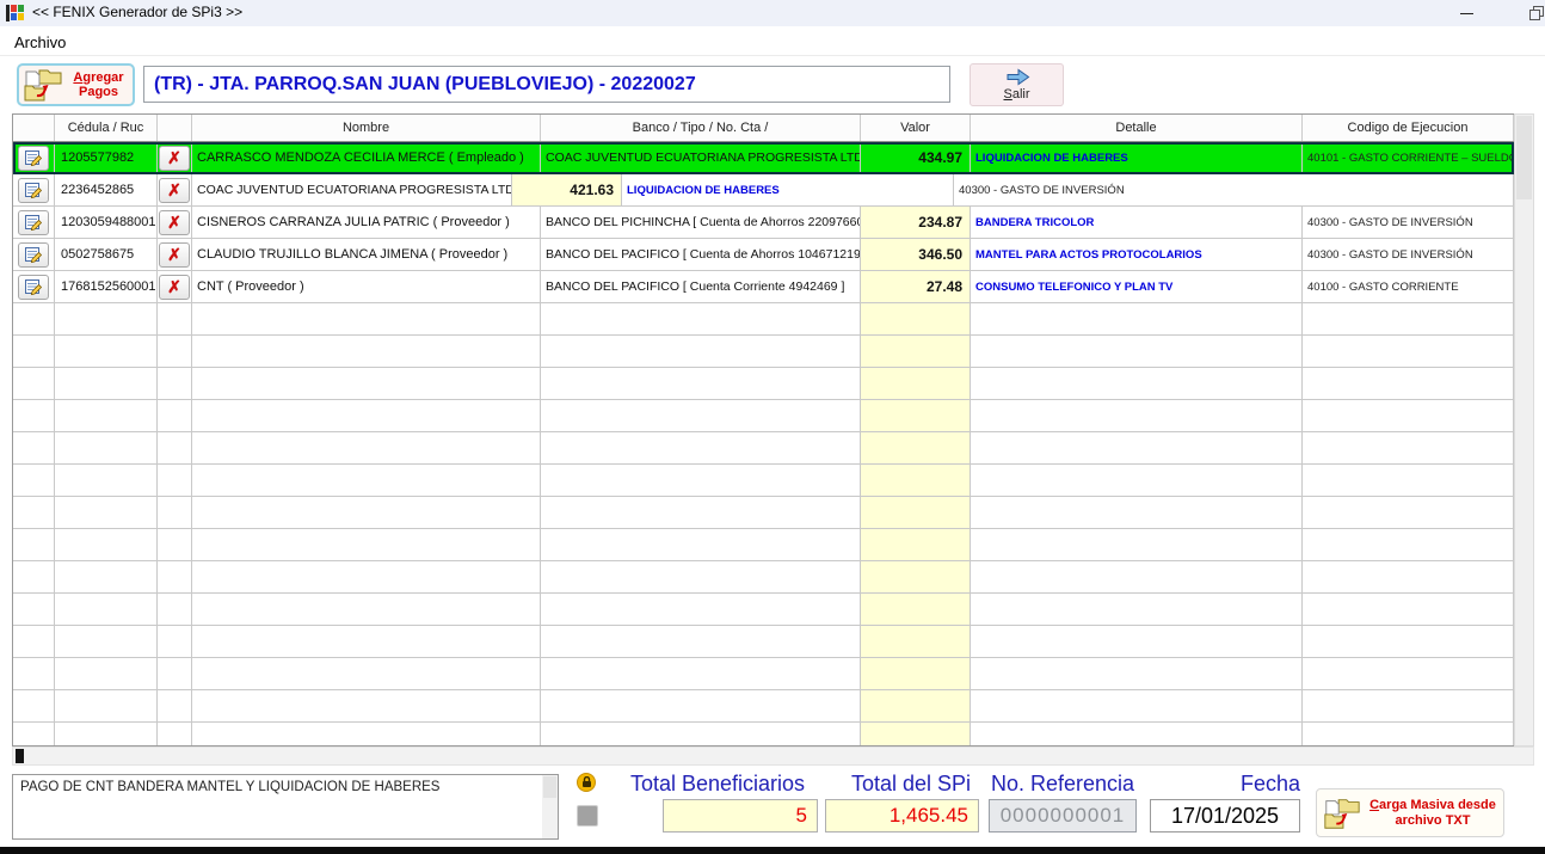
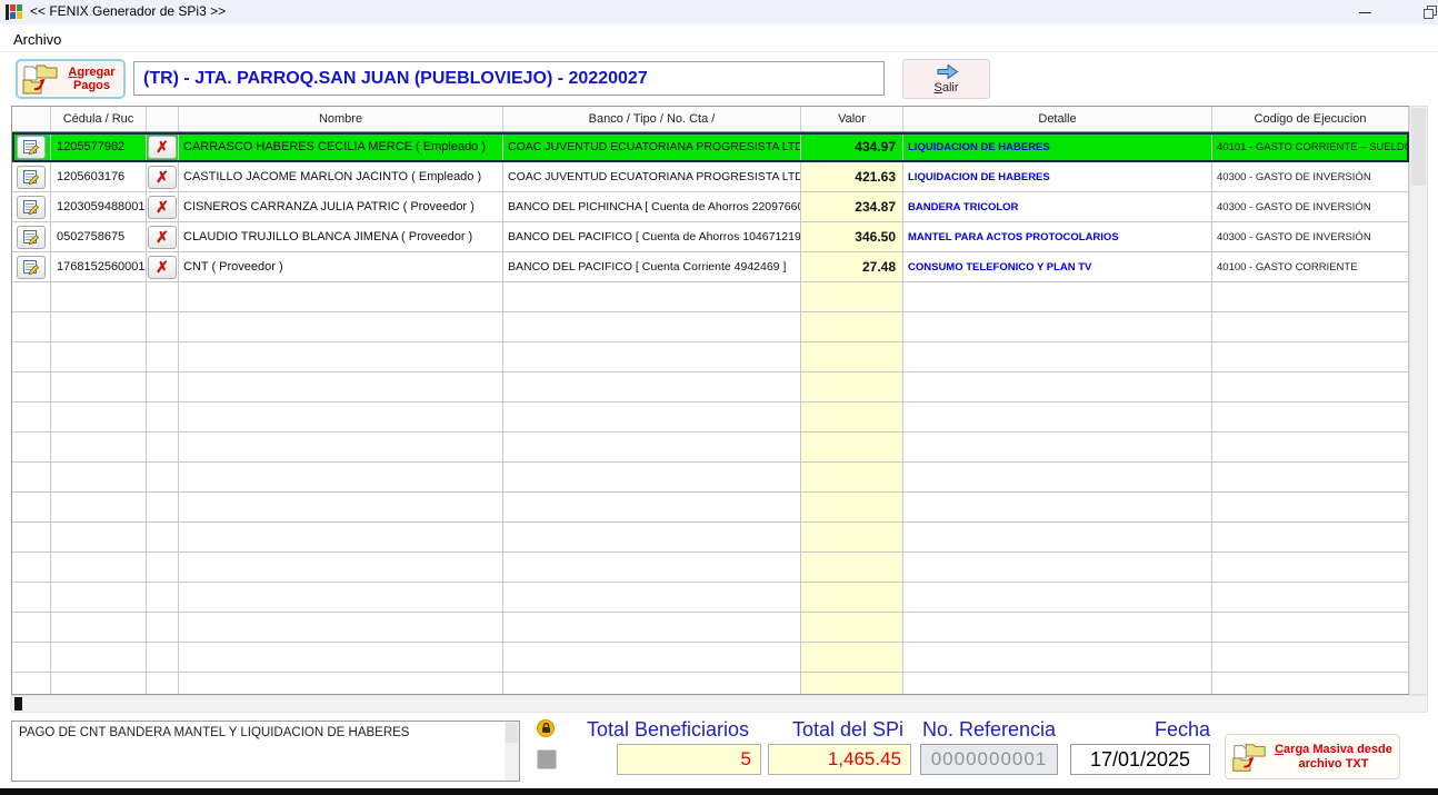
  << FENIX Generador de SPi3 >>
  Archivo
  Agregar
  Pagos
  (TR) - JTA. PARROQ.SAN JUAN (PUEBLOVIEJO) - 20220027
  Salir
  Cédula / Ruc
  Nombre
  Banco / Tipo / No. Cta /
  Valor
  Detalle
  Codigo de Ejecucion
  1205577982
  ✗
- CARRASCO MENDOZA CECILIA MERCE ( Empleado )
+ CARRASCO HABERES CECILIA MERCE ( Empleado )
  COAC JUVENTUD ECUATORIANA PROGRESISTA LTD
  434.97
  LIQUIDACION DE HABERES
  40101 - GASTO CORRIENTE – SUELDO
- 2236452865
+ 1205603176
  ✗
+ CASTILLO JACOME MARLON JACINTO ( Empleado )
  COAC JUVENTUD ECUATORIANA PROGRESISTA LTD
  421.63
  LIQUIDACION DE HABERES
  40300 - GASTO DE INVERSIÓN
  1203059488001
  ✗
  CISNEROS CARRANZA JULIA PATRIC ( Proveedor )
  BANCO DEL PICHINCHA [ Cuenta de Ahorros 2209766
  234.87
  BANDERA TRICOLOR
  40300 - GASTO DE INVERSIÓN
  0502758675
  ✗
  CLAUDIO TRUJILLO BLANCA JIMENA ( Proveedor )
  BANCO DEL PACIFICO [ Cuenta de Ahorros 104671219
  346.50
  MANTEL PARA ACTOS PROTOCOLARIOS
  40300 - GASTO DE INVERSIÓN
  1768152560001
  ✗
  CNT ( Proveedor )
  BANCO DEL PACIFICO [ Cuenta Corriente 4942469 ]
  27.48
  CONSUMO TELEFONICO Y PLAN TV
  40100 - GASTO CORRIENTE
  PAGO DE CNT BANDERA MANTEL Y LIQUIDACION DE HABERES
  Total Beneficiarios
  Total del SPi
  No. Referencia
  Fecha
  5
  1,465.45
  0000000001
  17/01/2025
  Carga Masiva desde
  archivo TXT
